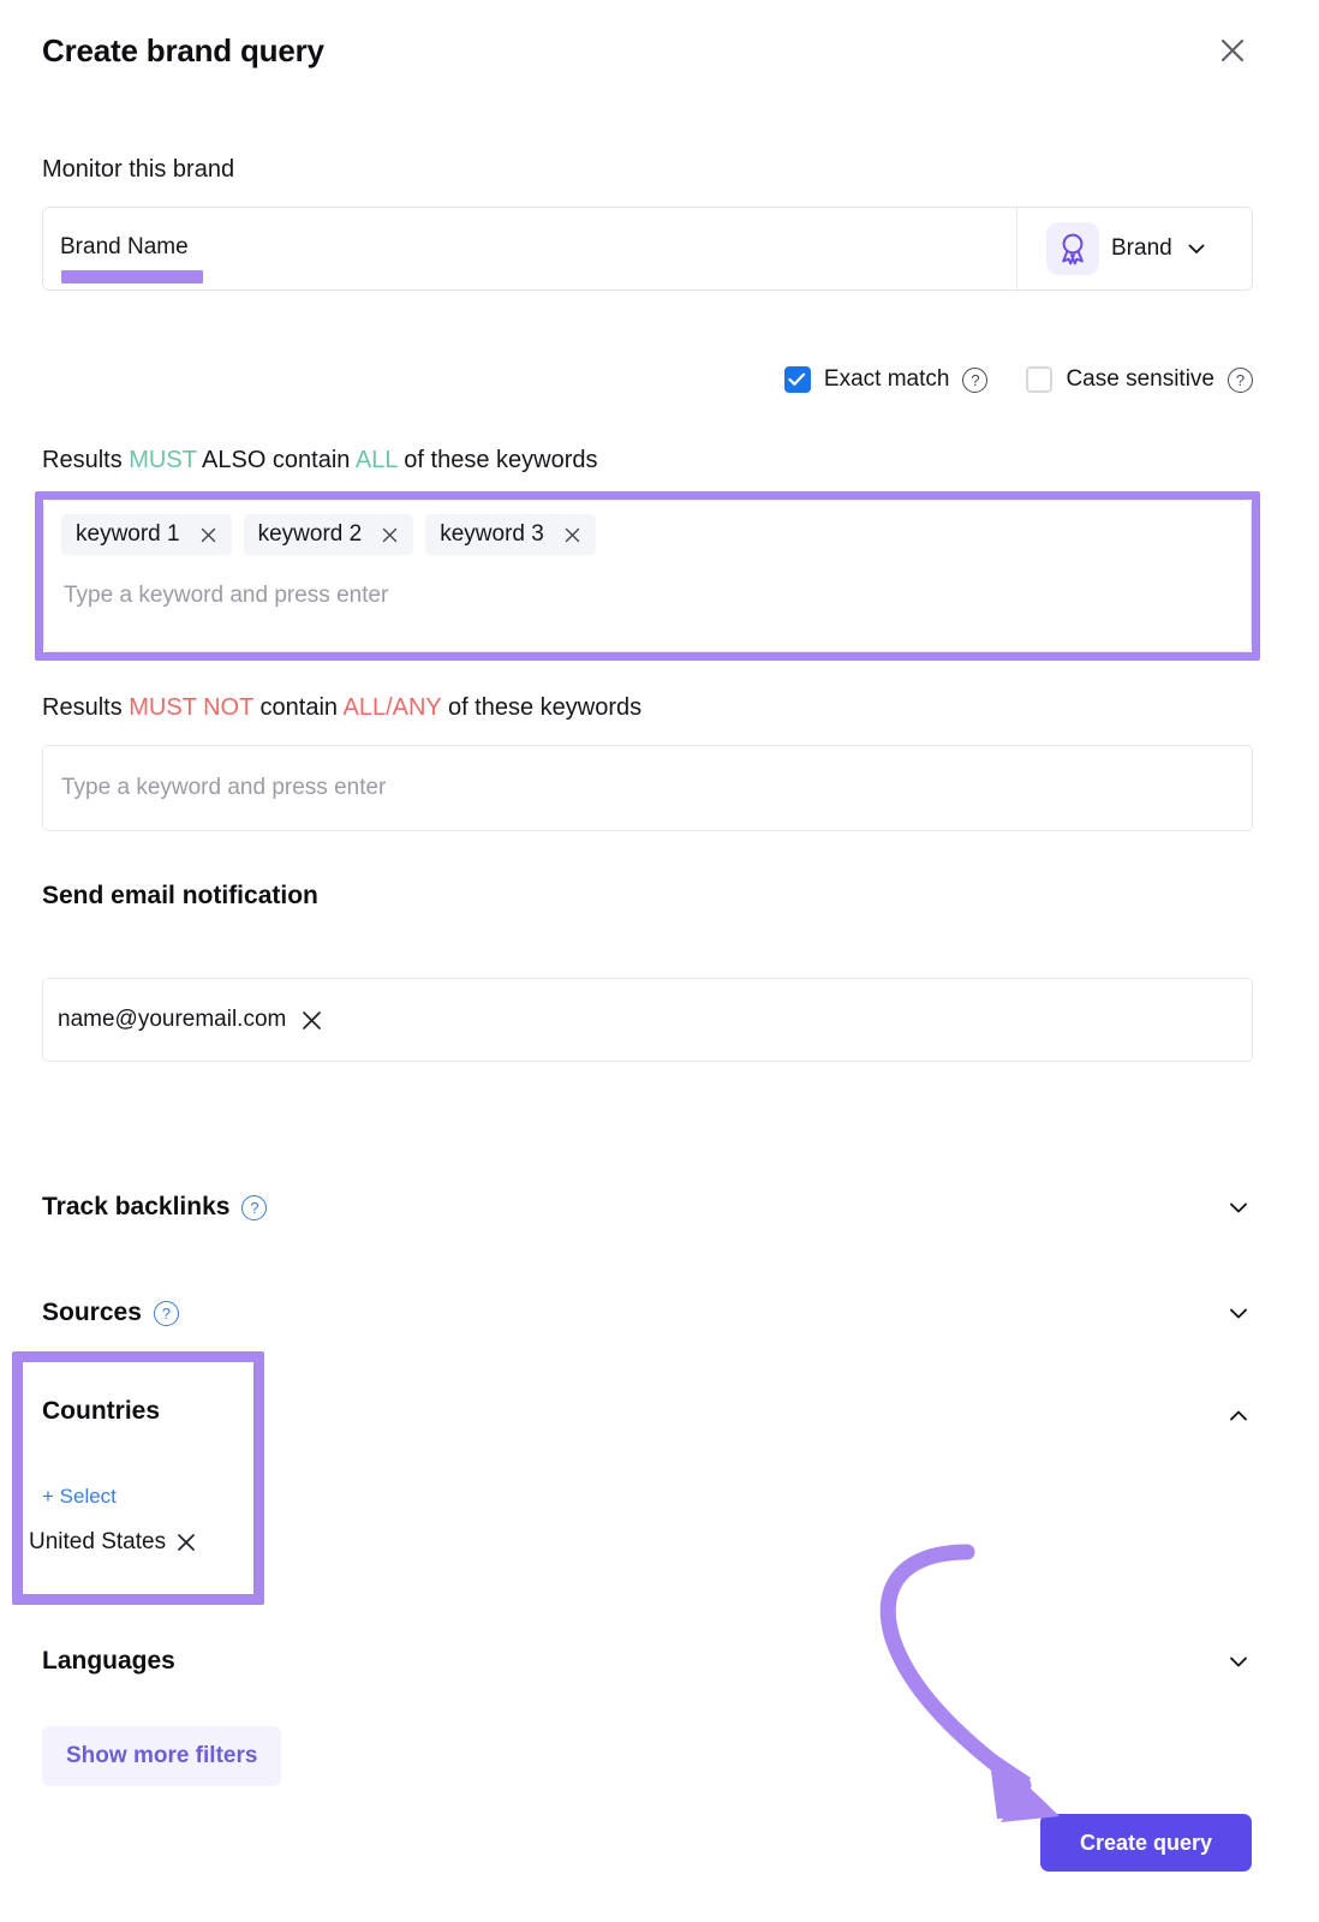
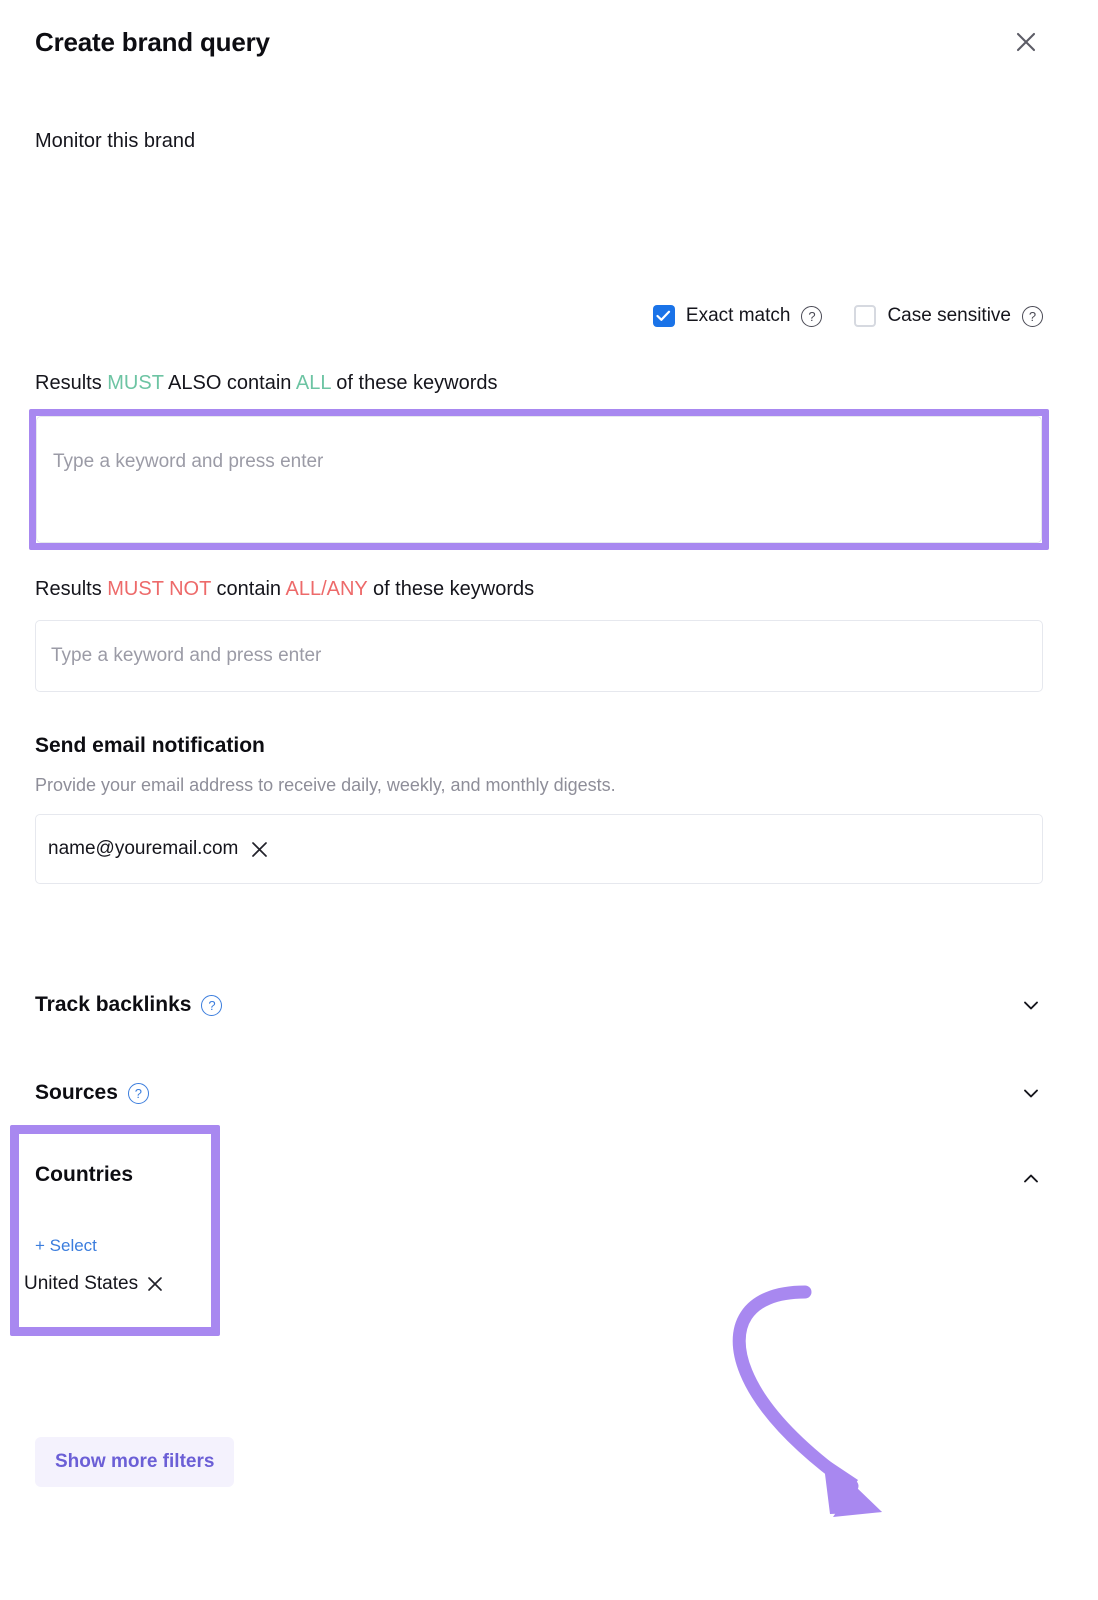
  Create brand query
  Monitor this brand
- Brand Name
- Brand
  Exact match
  ?
  Case sensitive
  ?
  Results MUST ALSO contain ALL of these keywords
- keyword 1
- keyword 2
- keyword 3
  Type a keyword and press enter
  Results MUST NOT contain ALL/ANY of these keywords
  Type a keyword and press enter
  Send email notification
+ Provide your email address to receive daily, weekly, and monthly digests.
  name@youremail.com
  Track backlinks
  ?
  Sources
  ?
  Countries
  + Select
  United States
- Languages
  Show more filters
- Create query
